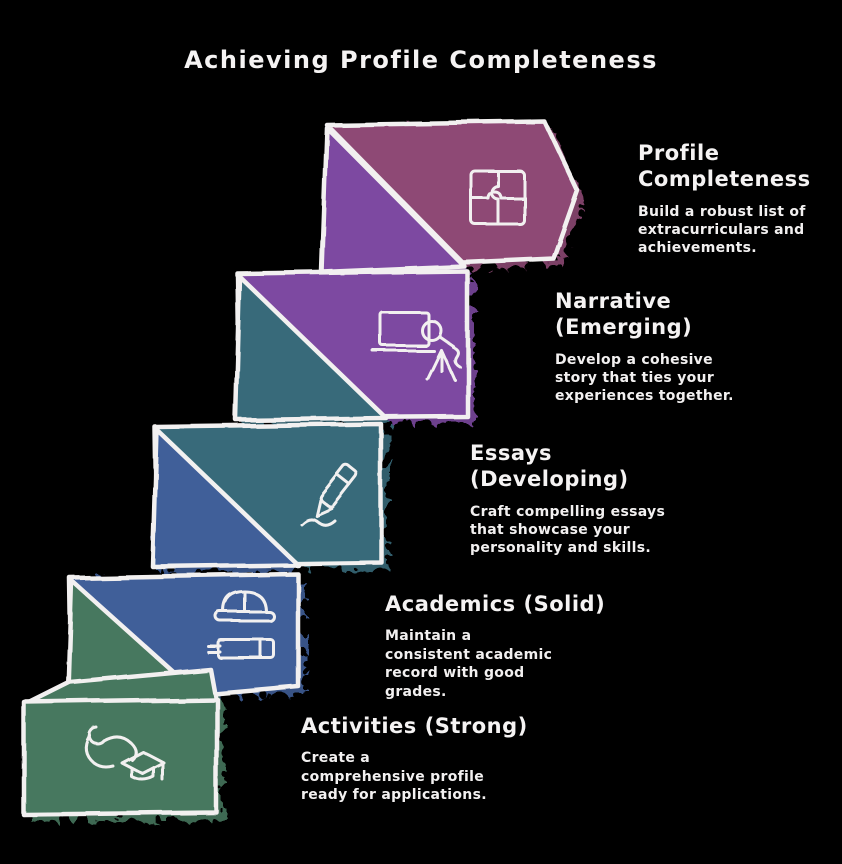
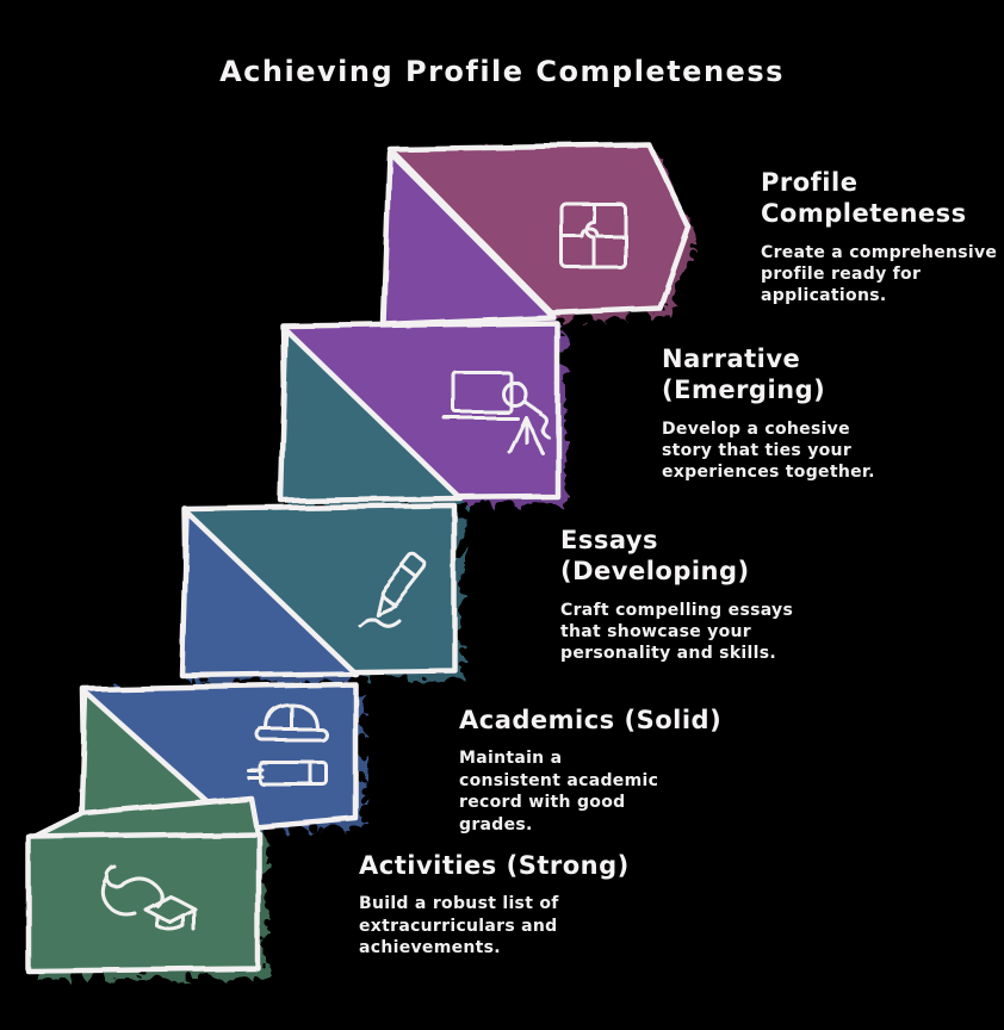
  Achieving Profile Completeness
  Profile Completeness
- Build a robust list of extracurriculars and achievements.
+ Create a comprehensive profile ready for applications.
  Narrative (Emerging)
  Develop a cohesive story that ties your experiences together.
  Essays (Developing)
  Craft compelling essays that showcase your personality and skills.
  Academics (Solid)
  Maintain a consistent academic record with good grades.
  Activities (Strong)
- Create a comprehensive profile ready for applications.
+ Build a robust list of extracurriculars and achievements.
